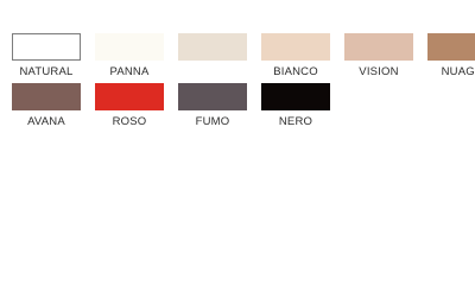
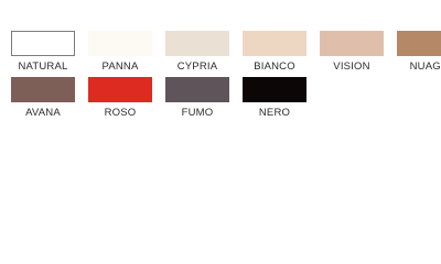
  NATURAL
  PANNA
+ CYPRIA
  BIANCO
  VISION
  NUAG
  AVANA
  ROSO
  FUMO
  NERO
